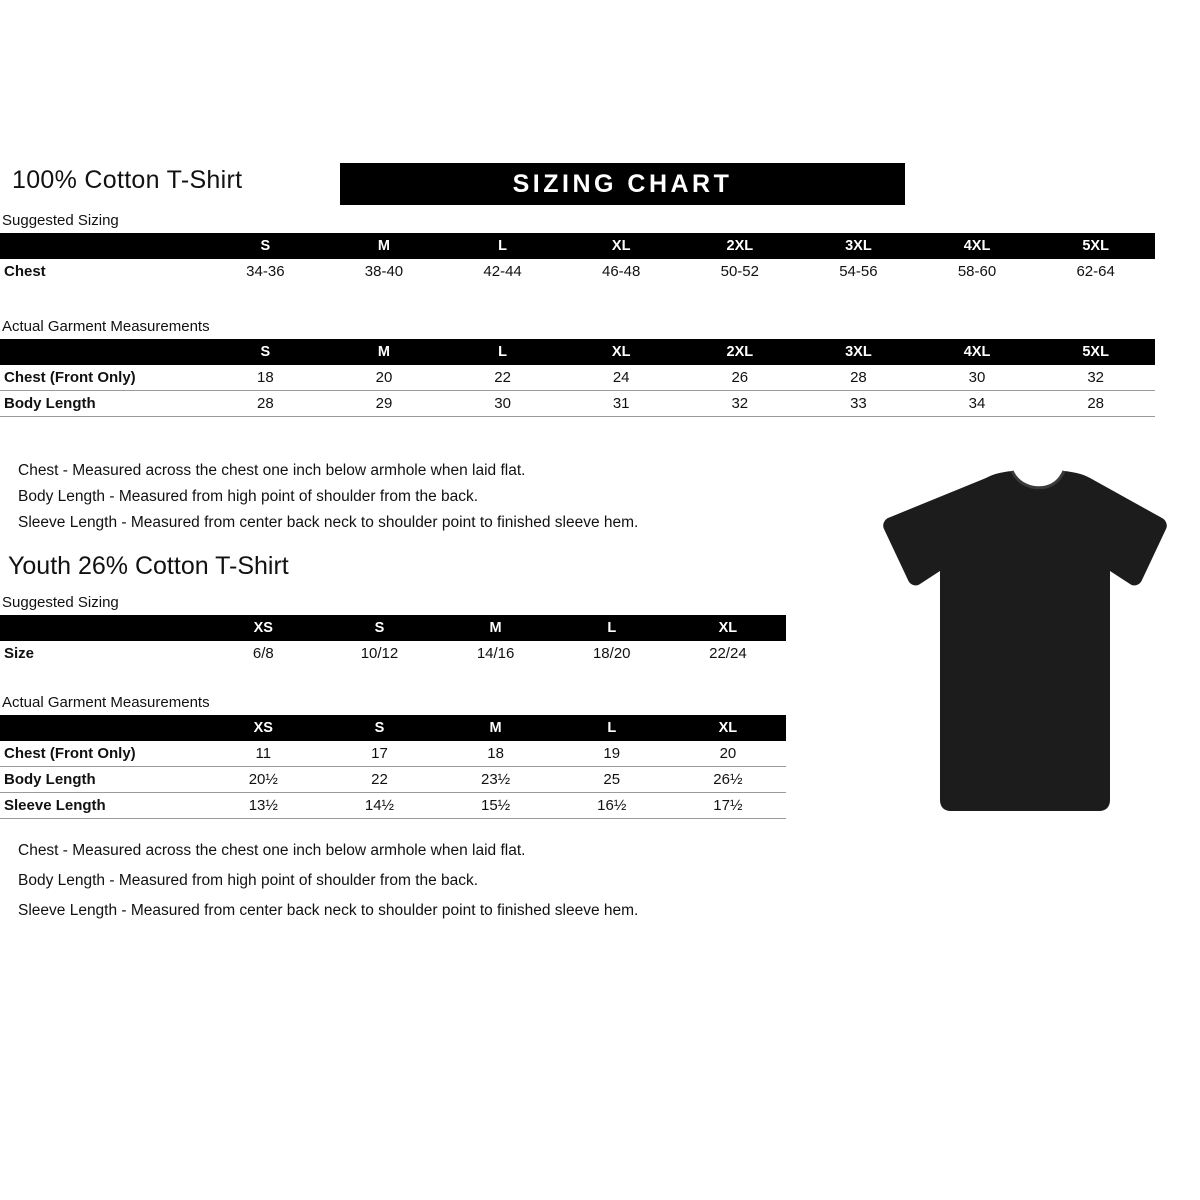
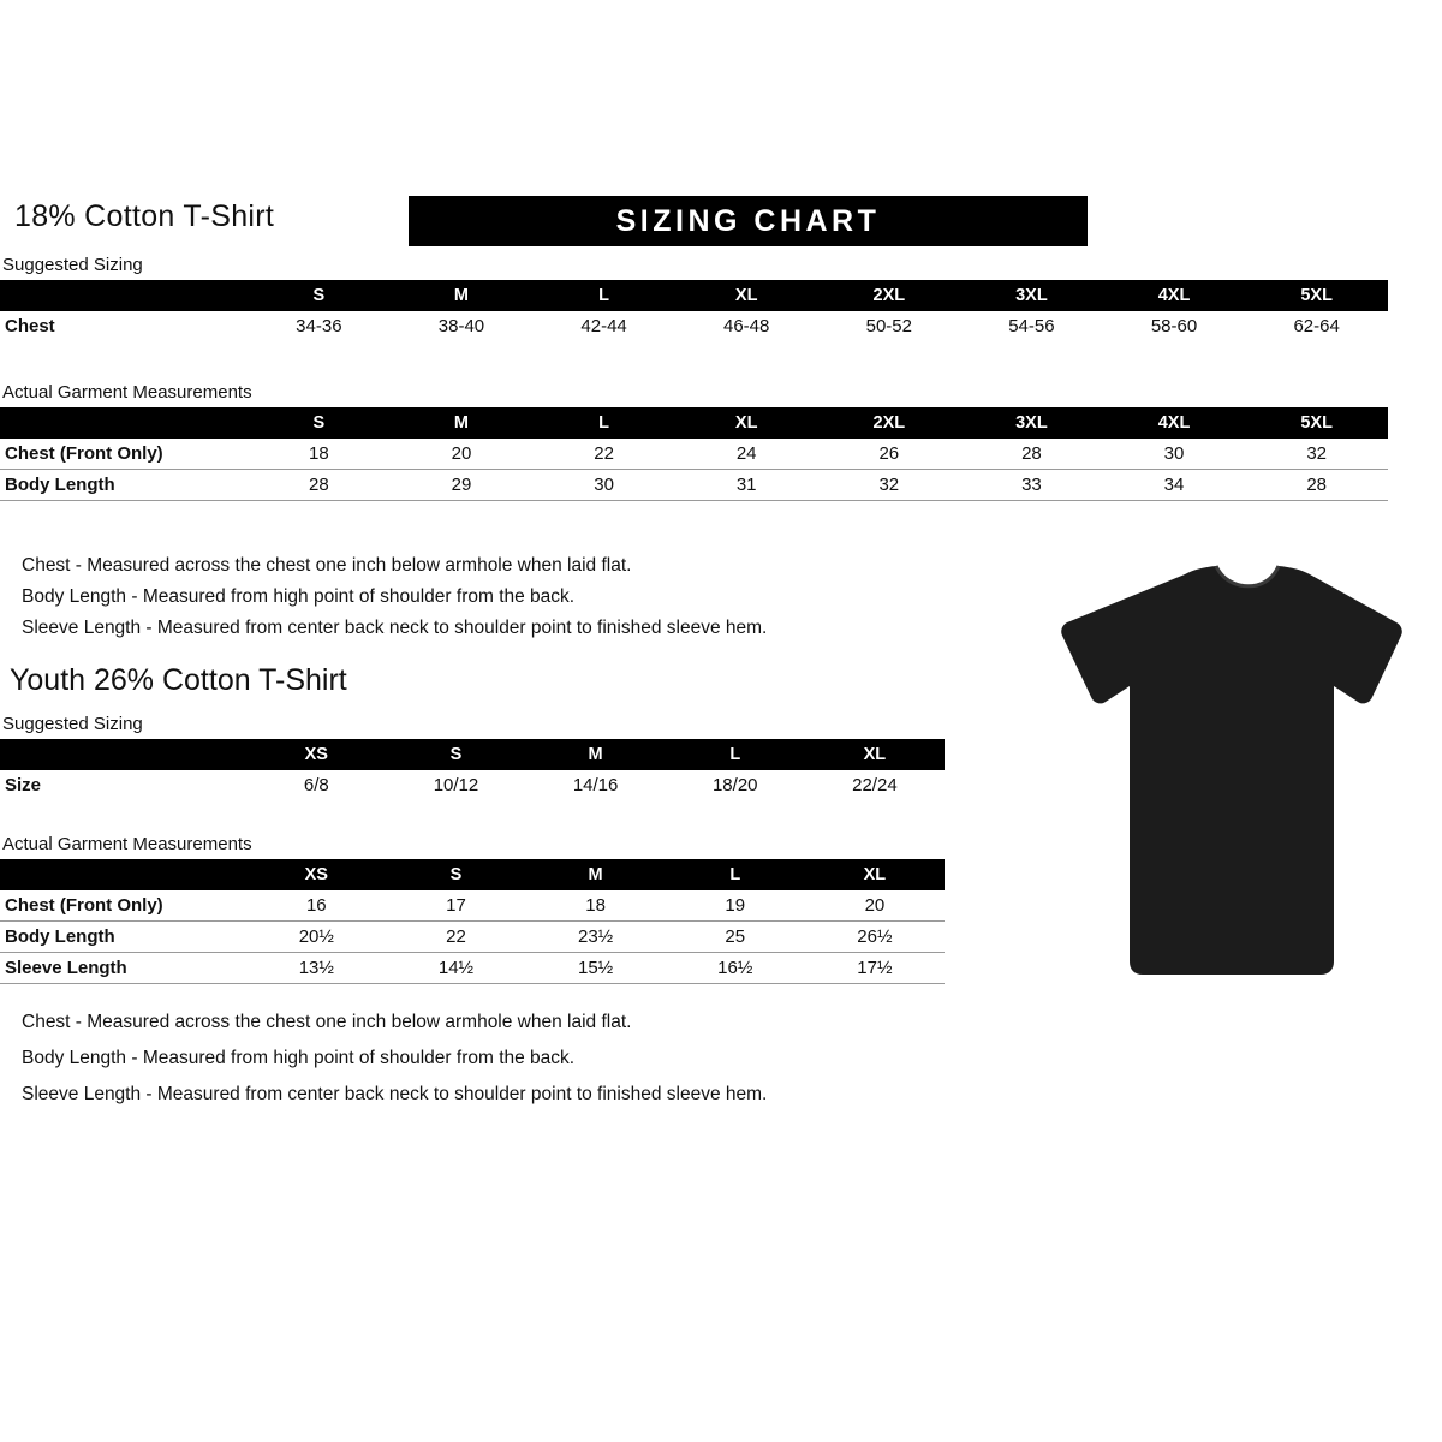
- 100% Cotton T-Shirt
+ 18% Cotton T-Shirt
  SIZING CHART
  Suggested Sizing
  	S	M	L	XL	2XL	3XL	4XL	5XL
  Chest	34-36	38-40	42-44	46-48	50-52	54-56	58-60	62-64
  Actual Garment Measurements
  	S	M	L	XL	2XL	3XL	4XL	5XL
  Chest (Front Only)	18	20	22	24	26	28	30	32
  Body Length	28	29	30	31	32	33	34	28
  Chest - Measured across the chest one inch below armhole when laid flat.
  Body Length - Measured from high point of shoulder from the back.
  Sleeve Length - Measured from center back neck to shoulder point to finished sleeve hem.
  Youth 26% Cotton T-Shirt
  Suggested Sizing
  	XS	S	M	L	XL
  Size	6/8	10/12	14/16	18/20	22/24
  Actual Garment Measurements
  	XS	S	M	L	XL
- Chest (Front Only)	11	17	18	19	20
+ Chest (Front Only)	16	17	18	19	20
  Body Length	20½	22	23½	25	26½
  Sleeve Length	13½	14½	15½	16½	17½
  Chest - Measured across the chest one inch below armhole when laid flat.
  Body Length - Measured from high point of shoulder from the back.
  Sleeve Length - Measured from center back neck to shoulder point to finished sleeve hem.
